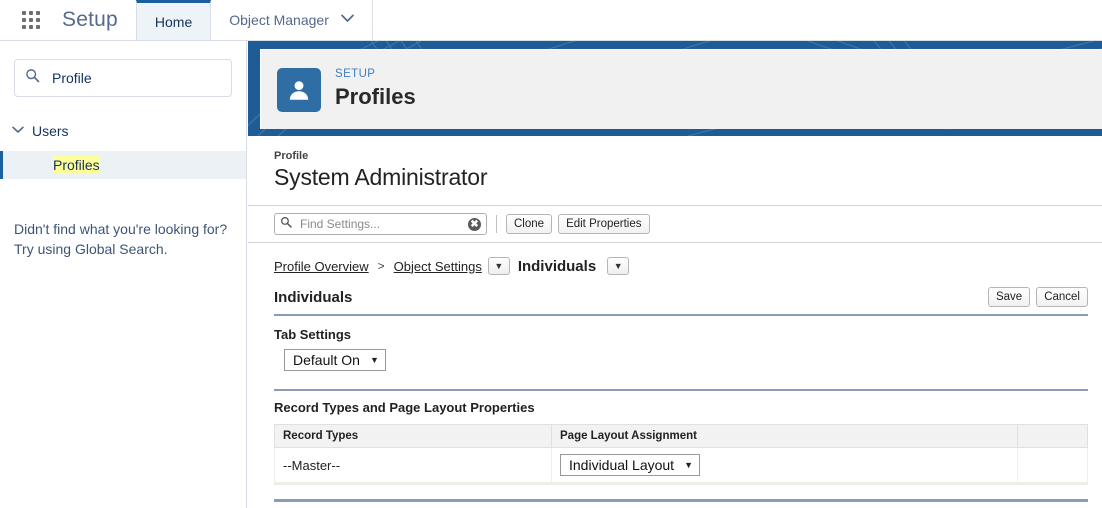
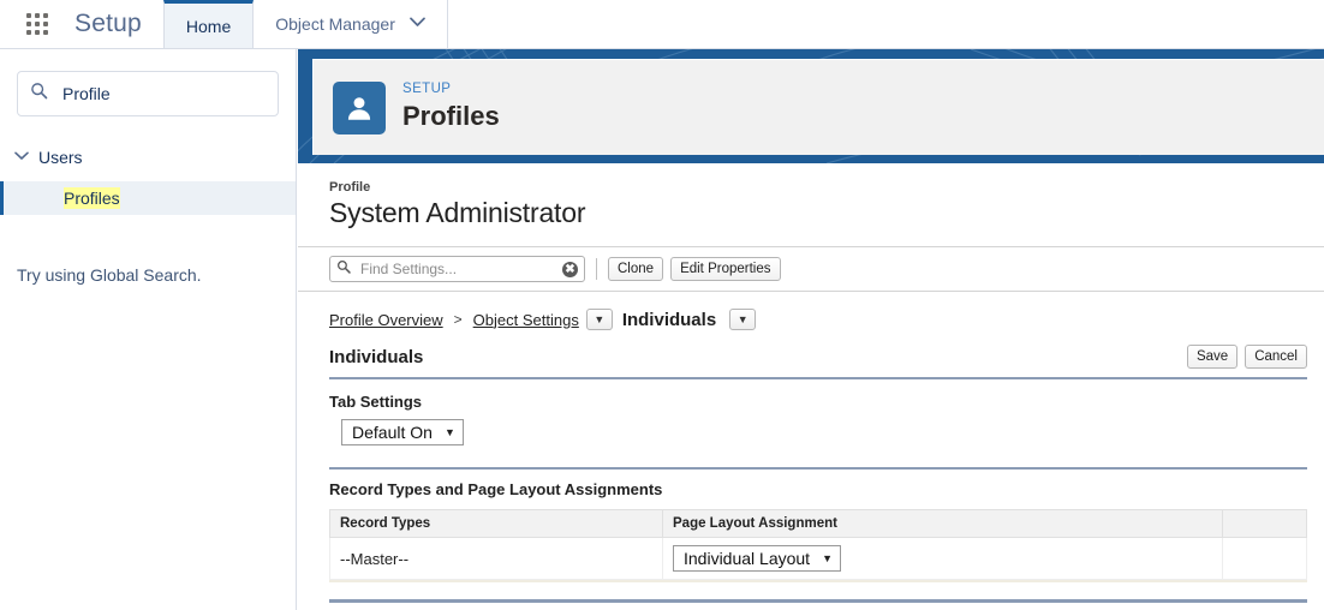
  Setup
  Home
  Object Manager
  Profile
  Users
  Profiles
- Didn't find what you're looking for?
  Try using Global Search.
  SETUP
  Profiles
  Profile
  System Administrator
  Find Settings...
  ✖
  Clone
  Edit Properties
  Profile Overview
  >
  Object Settings
  ▼
  Individuals
  ▼
  Individuals
  Save
  Cancel
  Tab Settings
  Default On
  ▼
- Record Types and Page Layout Properties
+ Record Types and Page Layout Assignments
  Record Types	Page Layout Assignment
  --Master--	Individual Layout ▼
